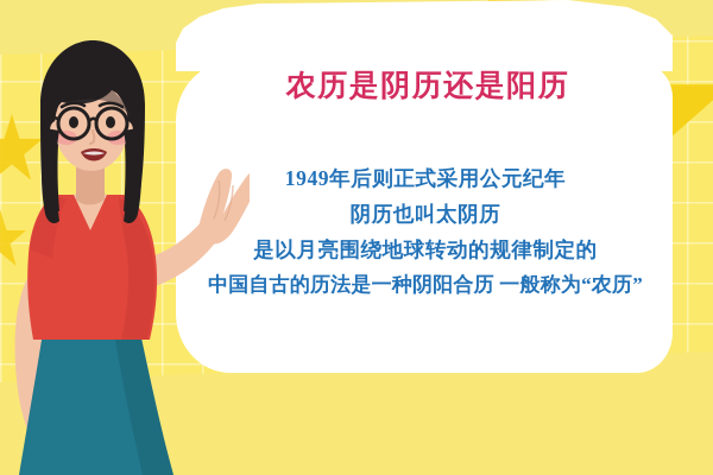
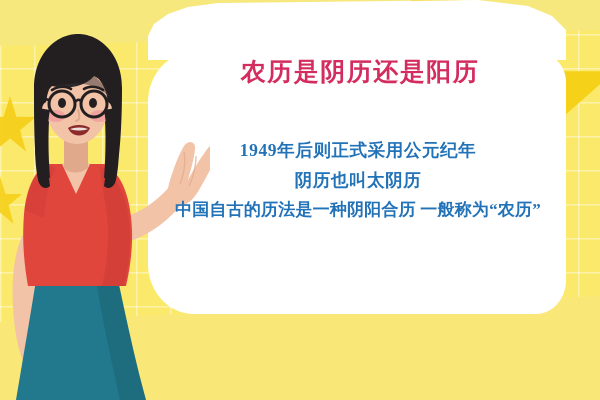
  农历是阴历还是阳历
  1949年后则正式采用公元纪年
  阴历也叫太阴历
- 是以月亮围绕地球转动的规律制定的
  中国自古的历法是一种阴阳合历 一般称为“农历”
